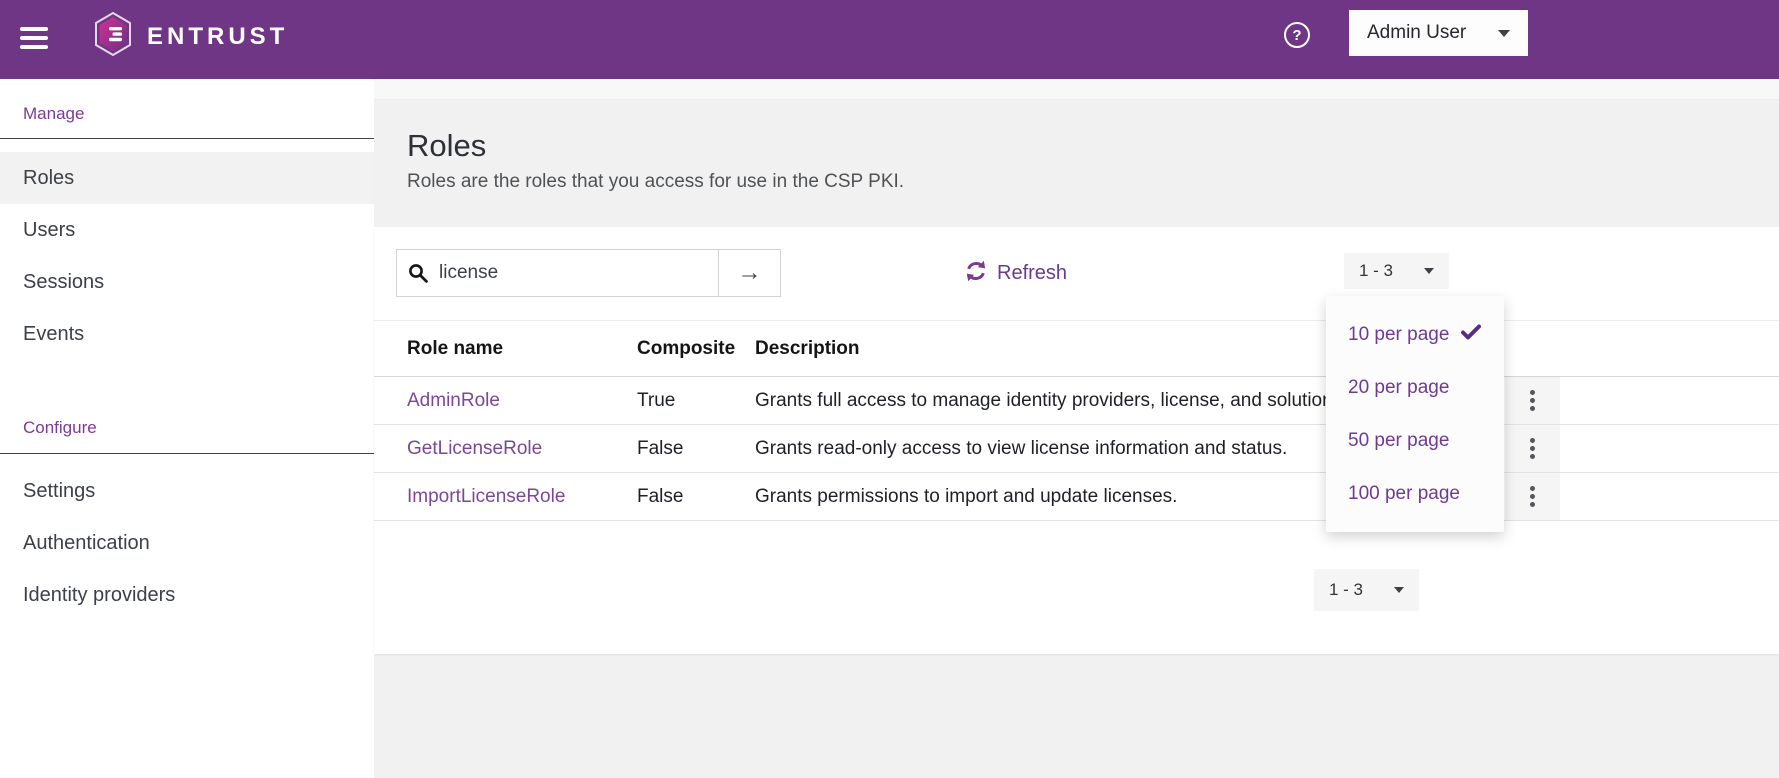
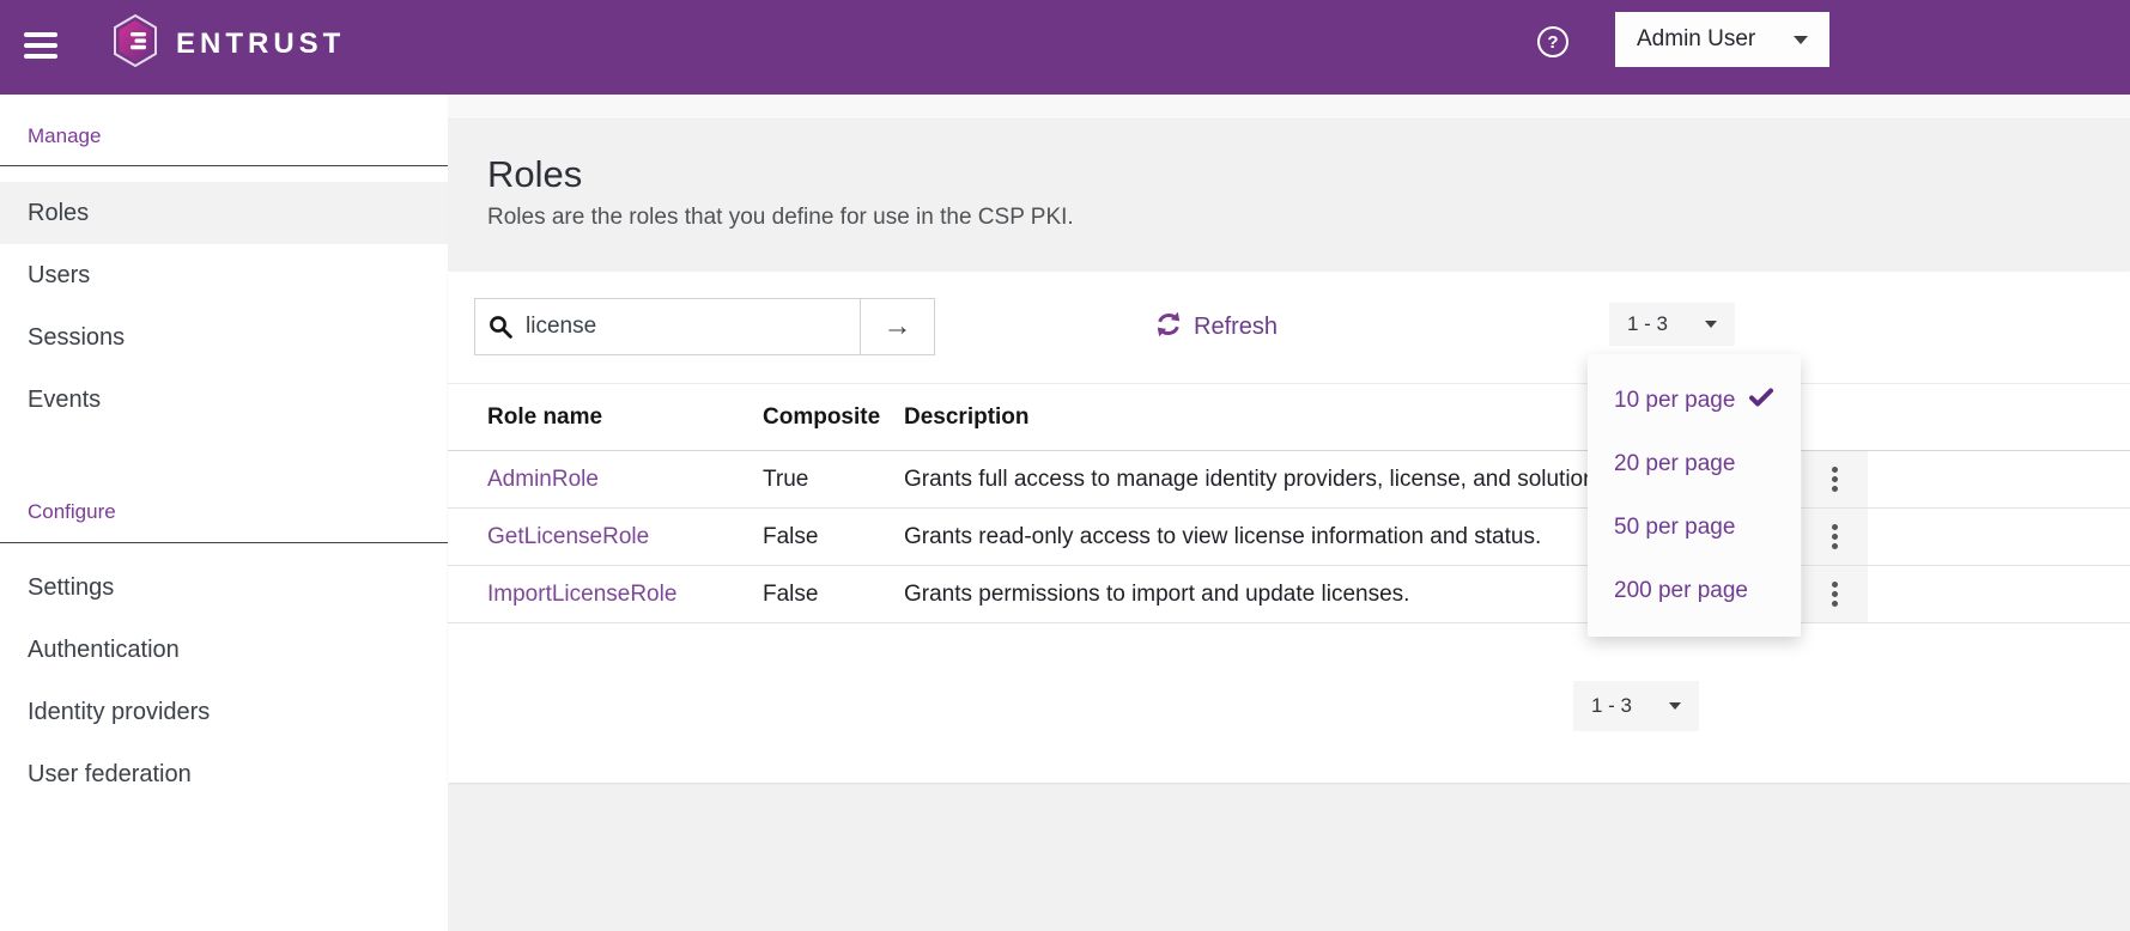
  ENTRUST
  ?
  Admin User
  Manage
  Roles
  Users
  Sessions
  Events
  Configure
  Settings
  Authentication
  Identity providers
+ User federation
  Roles
- Roles are the roles that you access for use in the CSP PKI.
+ Roles are the roles that you define for use in the CSP PKI.
  license
  →
  Refresh
  1 - 3
  Role name
  Composite
  Description
  AdminRole
  True
  Grants full access to manage identity providers, license, and solutio
  GetLicenseRole
  False
  Grants read-only access to view license information and status.
  ImportLicenseRole
  False
  Grants permissions to import and update licenses.
  1 - 3
  10 per page
  20 per page
  50 per page
- 100 per page
+ 200 per page
